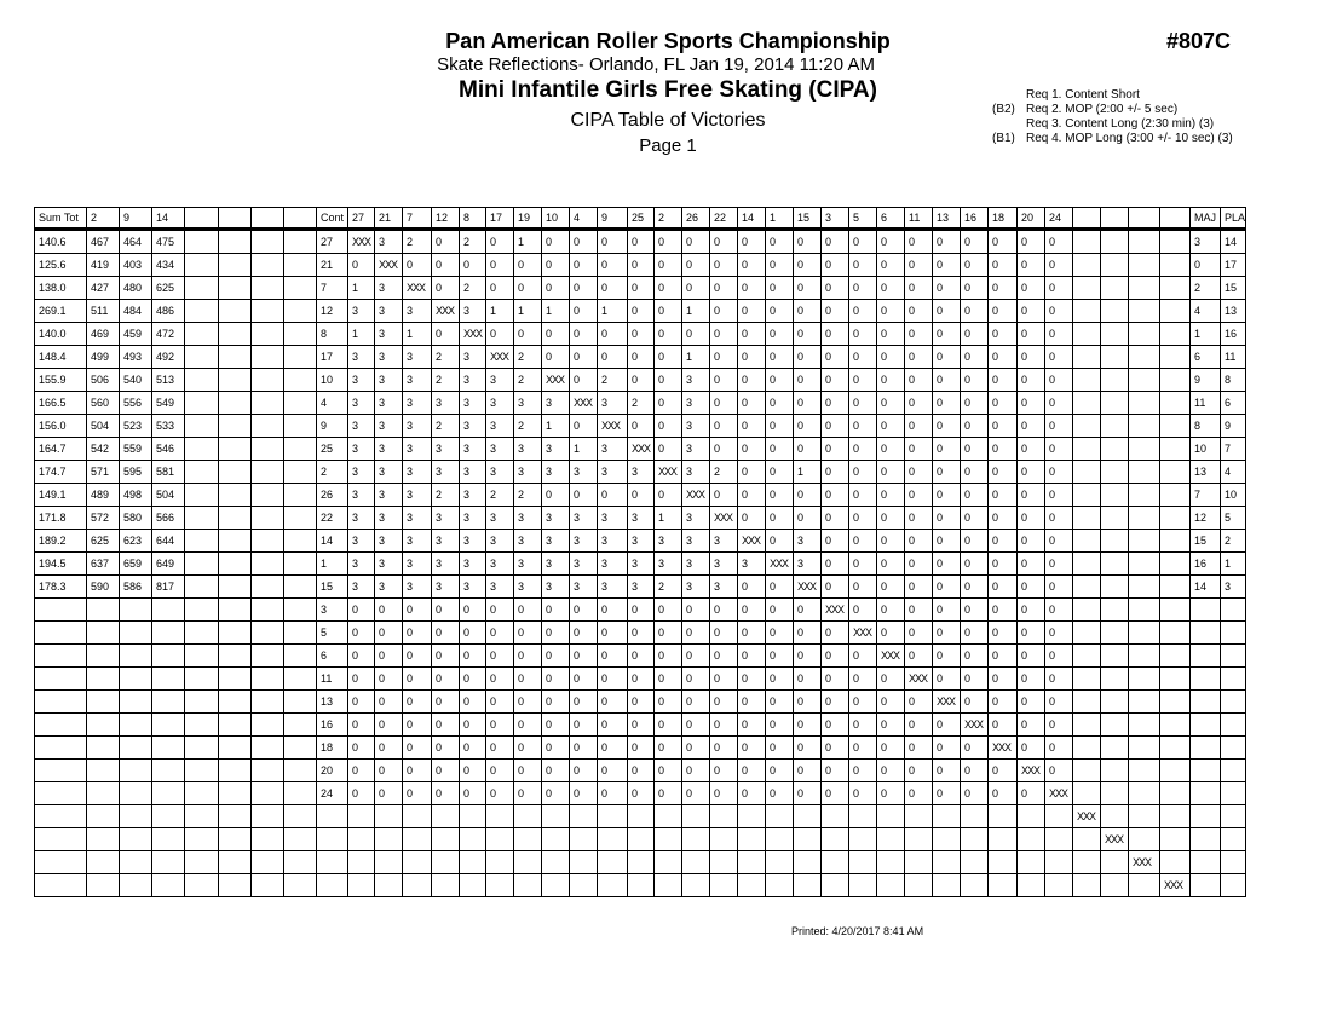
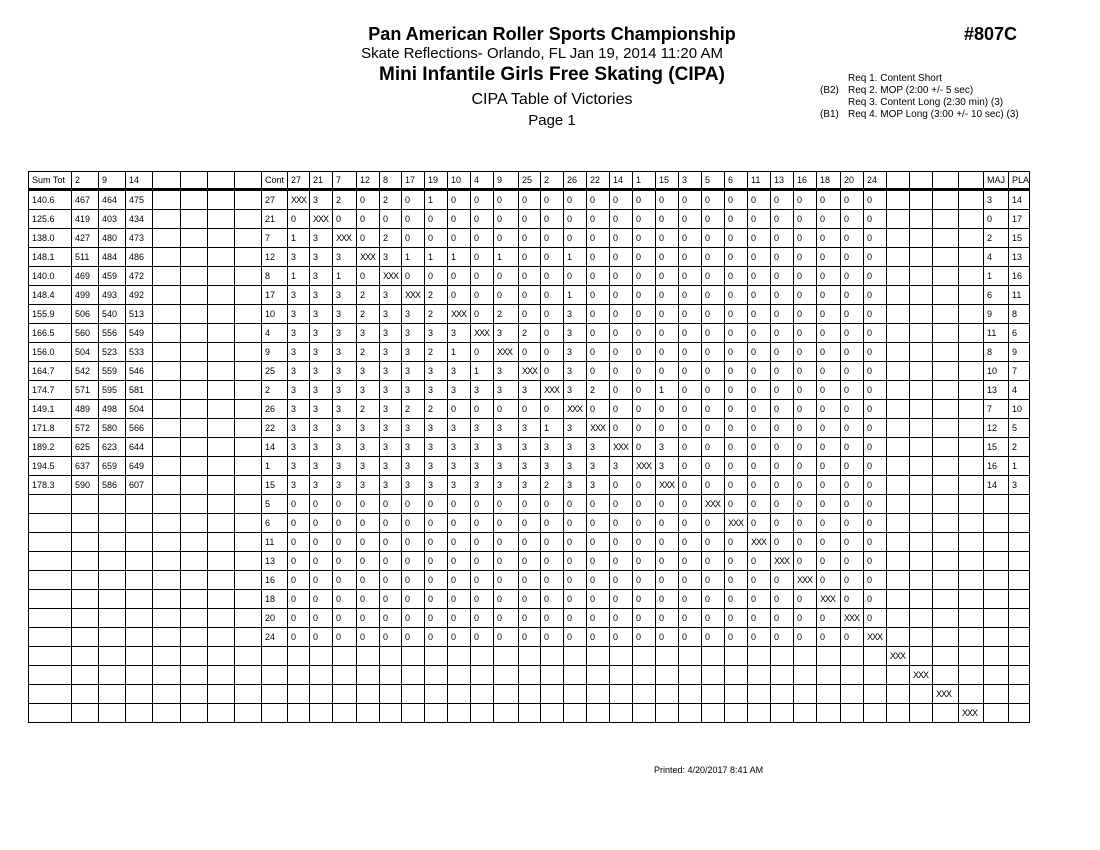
  Pan American Roller Sports Championship
  Skate Reflections- Orlando, FL Jan 19, 2014 11:20 AM
  Mini Infantile Girls Free Skating (CIPA)
  CIPA Table of Victories
  Page 1
  #807C
  Req 1. Content Short
  (B2) Req 2. MOP (2:00 +/- 5 sec)
  Req 3. Content Long (2:30 min) (3)
  (B1) Req 4. MOP Long (3:00 +/- 10 sec) (3)
  Sum Tot	2	9	14					Cont	27	21	7	12	8	17	19	10	4	9	25	2	26	22	14	1	15	3	5	6	11	13	16	18	20	24					MAJ	PLA
  140.6	467	464	475					27	XXX	3	2	0	2	0	1	0	0	0	0	0	0	0	0	0	0	0	0	0	0	0	0	0	0	0					3	14
  125.6	419	403	434					21	0	XXX	0	0	0	0	0	0	0	0	0	0	0	0	0	0	0	0	0	0	0	0	0	0	0	0					0	17
- 138.0	427	480	625					7	1	3	XXX	0	2	0	0	0	0	0	0	0	0	0	0	0	0	0	0	0	0	0	0	0	0	0					2	15
+ 138.0	427	480	473					7	1	3	XXX	0	2	0	0	0	0	0	0	0	0	0	0	0	0	0	0	0	0	0	0	0	0	0					2	15
- 269.1	511	484	486					12	3	3	3	XXX	3	1	1	1	0	1	0	0	1	0	0	0	0	0	0	0	0	0	0	0	0	0					4	13
+ 148.1	511	484	486					12	3	3	3	XXX	3	1	1	1	0	1	0	0	1	0	0	0	0	0	0	0	0	0	0	0	0	0					4	13
  140.0	469	459	472					8	1	3	1	0	XXX	0	0	0	0	0	0	0	0	0	0	0	0	0	0	0	0	0	0	0	0	0					1	16
  148.4	499	493	492					17	3	3	3	2	3	XXX	2	0	0	0	0	0	1	0	0	0	0	0	0	0	0	0	0	0	0	0					6	11
  155.9	506	540	513					10	3	3	3	2	3	3	2	XXX	0	2	0	0	3	0	0	0	0	0	0	0	0	0	0	0	0	0					9	8
  166.5	560	556	549					4	3	3	3	3	3	3	3	3	XXX	3	2	0	3	0	0	0	0	0	0	0	0	0	0	0	0	0					11	6
  156.0	504	523	533					9	3	3	3	2	3	3	2	1	0	XXX	0	0	3	0	0	0	0	0	0	0	0	0	0	0	0	0					8	9
  164.7	542	559	546					25	3	3	3	3	3	3	3	3	1	3	XXX	0	3	0	0	0	0	0	0	0	0	0	0	0	0	0					10	7
  174.7	571	595	581					2	3	3	3	3	3	3	3	3	3	3	3	XXX	3	2	0	0	1	0	0	0	0	0	0	0	0	0					13	4
  149.1	489	498	504					26	3	3	3	2	3	2	2	0	0	0	0	0	XXX	0	0	0	0	0	0	0	0	0	0	0	0	0					7	10
  171.8	572	580	566					22	3	3	3	3	3	3	3	3	3	3	3	1	3	XXX	0	0	0	0	0	0	0	0	0	0	0	0					12	5
  189.2	625	623	644					14	3	3	3	3	3	3	3	3	3	3	3	3	3	3	XXX	0	3	0	0	0	0	0	0	0	0	0					15	2
  194.5	637	659	649					1	3	3	3	3	3	3	3	3	3	3	3	3	3	3	3	XXX	3	0	0	0	0	0	0	0	0	0					16	1
- 178.3	590	586	817					15	3	3	3	3	3	3	3	3	3	3	3	2	3	3	0	0	XXX	0	0	0	0	0	0	0	0	0					14	3
+ 178.3	590	586	607					15	3	3	3	3	3	3	3	3	3	3	3	2	3	3	0	0	XXX	0	0	0	0	0	0	0	0	0					14	3
- 								3	0	0	0	0	0	0	0	0	0	0	0	0	0	0	0	0	0	XXX	0	0	0	0	0	0	0	0
  								5	0	0	0	0	0	0	0	0	0	0	0	0	0	0	0	0	0	0	XXX	0	0	0	0	0	0	0
  								6	0	0	0	0	0	0	0	0	0	0	0	0	0	0	0	0	0	0	0	XXX	0	0	0	0	0	0
  								11	0	0	0	0	0	0	0	0	0	0	0	0	0	0	0	0	0	0	0	0	XXX	0	0	0	0	0
  								13	0	0	0	0	0	0	0	0	0	0	0	0	0	0	0	0	0	0	0	0	0	XXX	0	0	0	0
  								16	0	0	0	0	0	0	0	0	0	0	0	0	0	0	0	0	0	0	0	0	0	0	XXX	0	0	0
  								18	0	0	0	0	0	0	0	0	0	0	0	0	0	0	0	0	0	0	0	0	0	0	0	XXX	0	0
  								20	0	0	0	0	0	0	0	0	0	0	0	0	0	0	0	0	0	0	0	0	0	0	0	0	XXX	0
  								24	0	0	0	0	0	0	0	0	0	0	0	0	0	0	0	0	0	0	0	0	0	0	0	0	0	XXX
  																																			XXX
  																																				XXX
  																																					XXX
  																																						XXX
  Printed: 4/20/2017 8:41 AM
